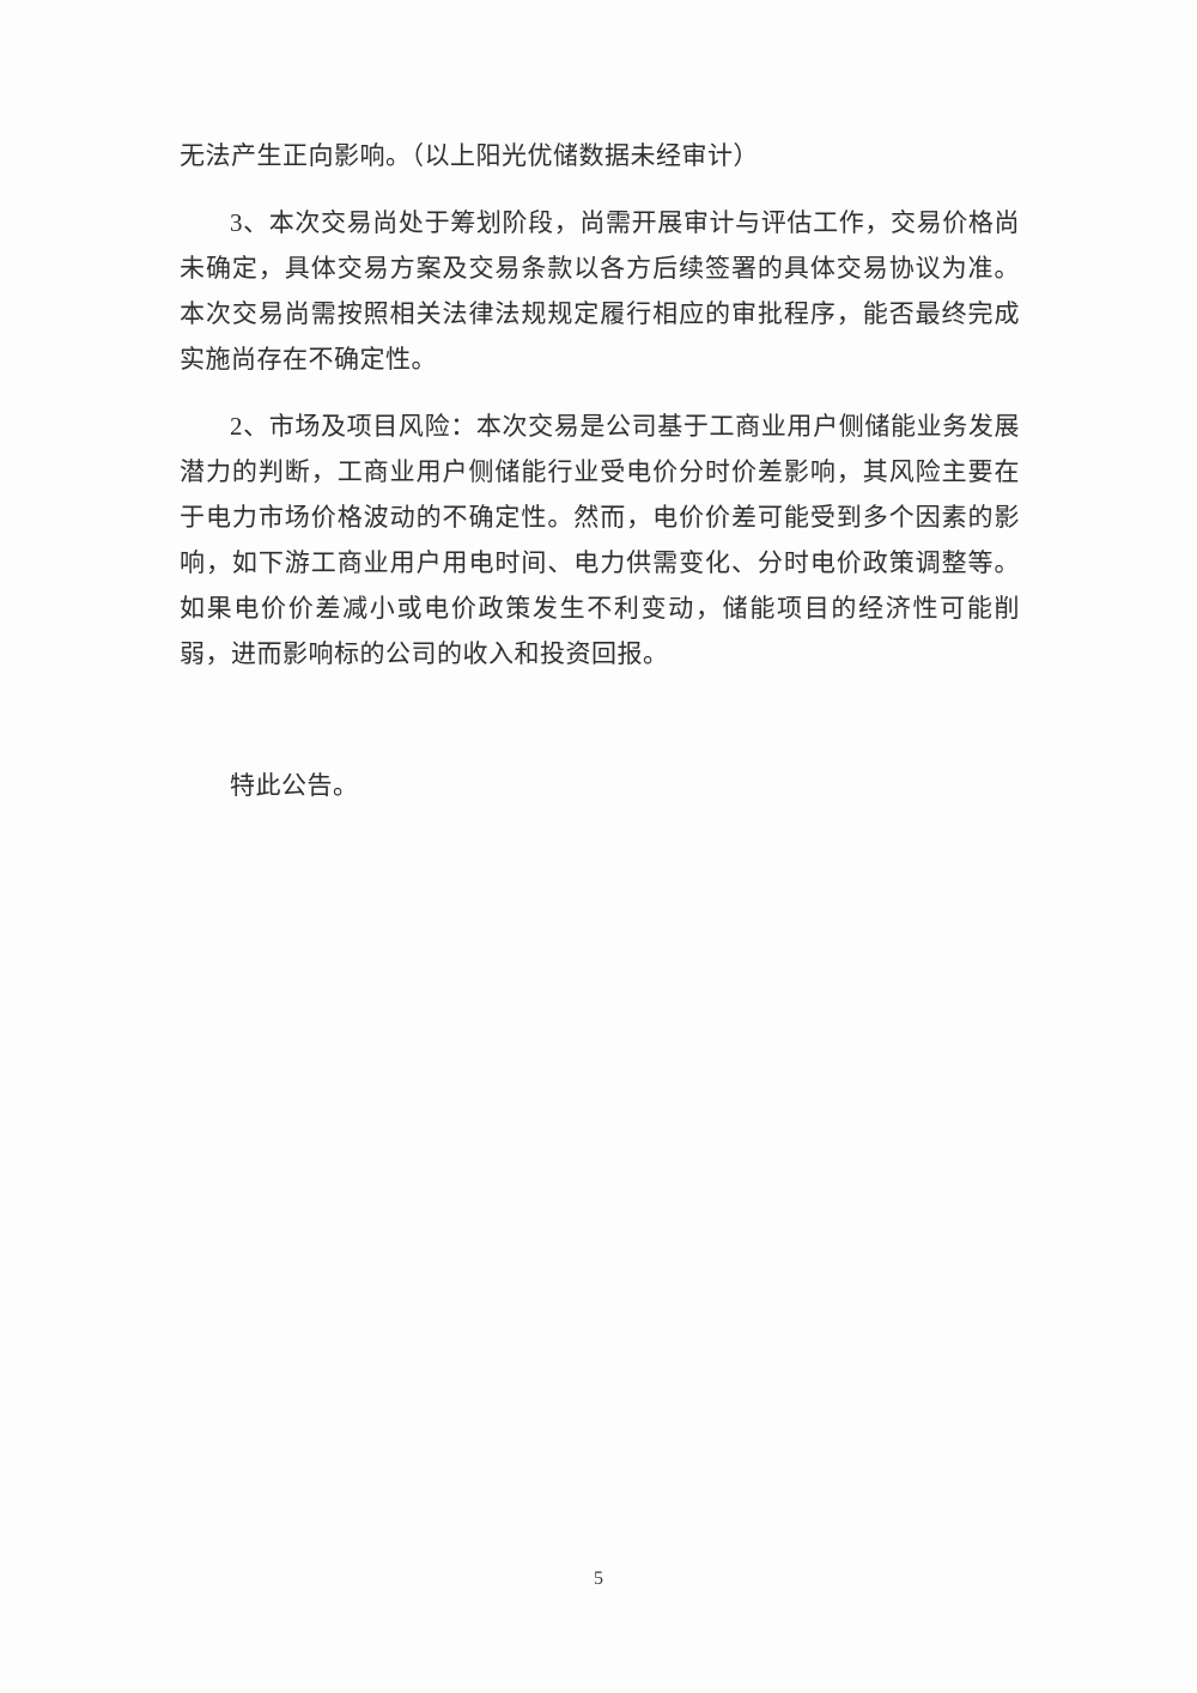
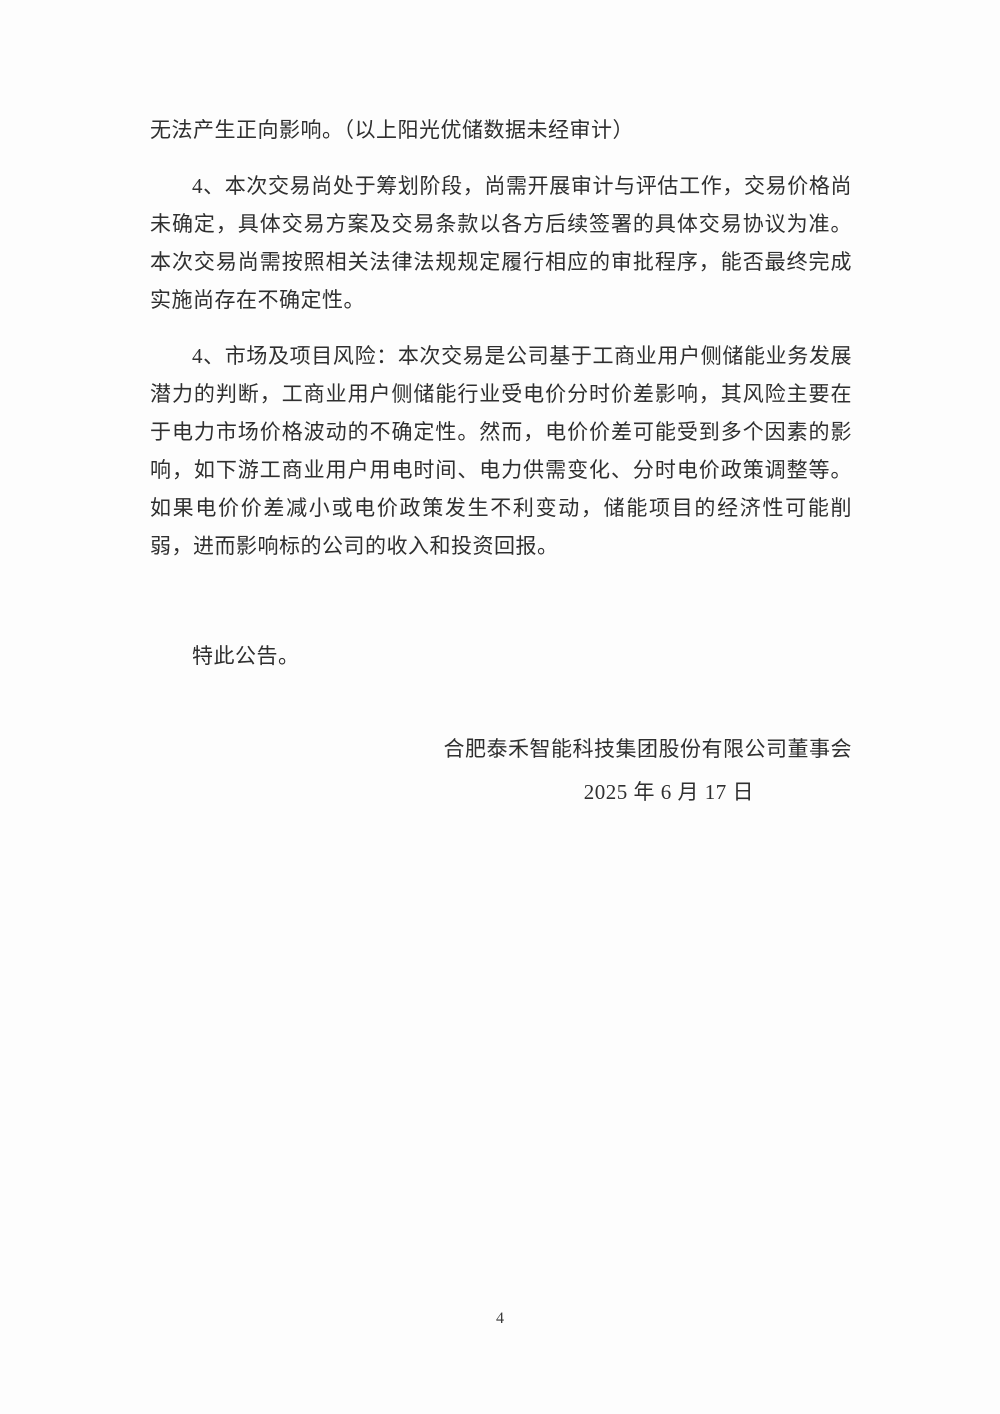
  无法产生正向影响。（以上阳光优储数据未经审计）
- 3、本次交易尚处于筹划阶段，尚需开展审计与评估工作，交易价格尚未确定，具体交易方案及交易条款以各方后续签署的具体交易协议为准。本次交易尚需按照相关法律法规规定履行相应的审批程序，能否最终完成实施尚存在不确定性。
+ 4、本次交易尚处于筹划阶段，尚需开展审计与评估工作，交易价格尚未确定，具体交易方案及交易条款以各方后续签署的具体交易协议为准。本次交易尚需按照相关法律法规规定履行相应的审批程序，能否最终完成实施尚存在不确定性。
- 2、市场及项目风险：本次交易是公司基于工商业用户侧储能业务发展潜力的判断，工商业用户侧储能行业受电价分时价差影响，其风险主要在于电力市场价格波动的不确定性。然而，电价价差可能受到多个因素的影响，如下游工商业用户用电时间、电力供需变化、分时电价政策调整等。如果电价价差减小或电价政策发生不利变动，储能项目的经济性可能削弱，进而影响标的公司的收入和投资回报。
+ 4、市场及项目风险：本次交易是公司基于工商业用户侧储能业务发展潜力的判断，工商业用户侧储能行业受电价分时价差影响，其风险主要在于电力市场价格波动的不确定性。然而，电价价差可能受到多个因素的影响，如下游工商业用户用电时间、电力供需变化、分时电价政策调整等。如果电价价差减小或电价政策发生不利变动，储能项目的经济性可能削弱，进而影响标的公司的收入和投资回报。
  特此公告。
+ 合肥泰禾智能科技集团股份有限公司董事会
+ 2025 年 6 月 17 日
- 5
+ 4
